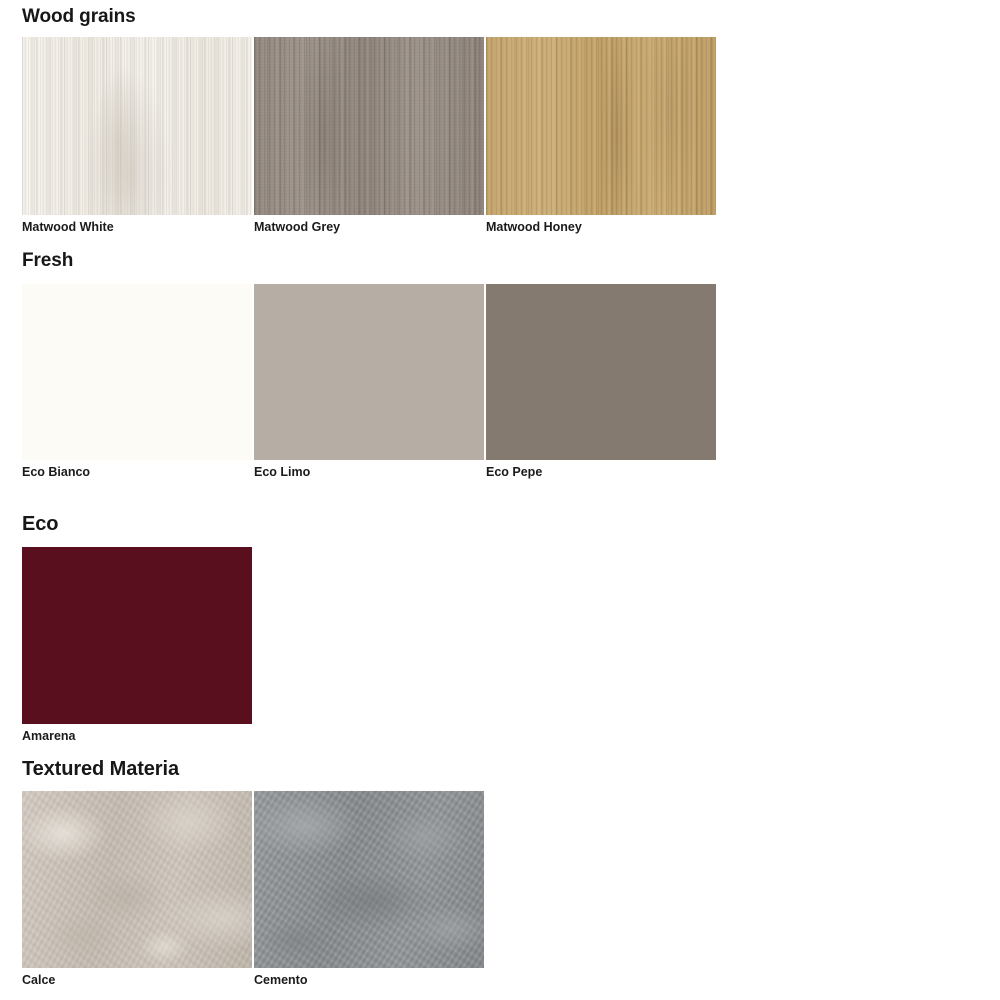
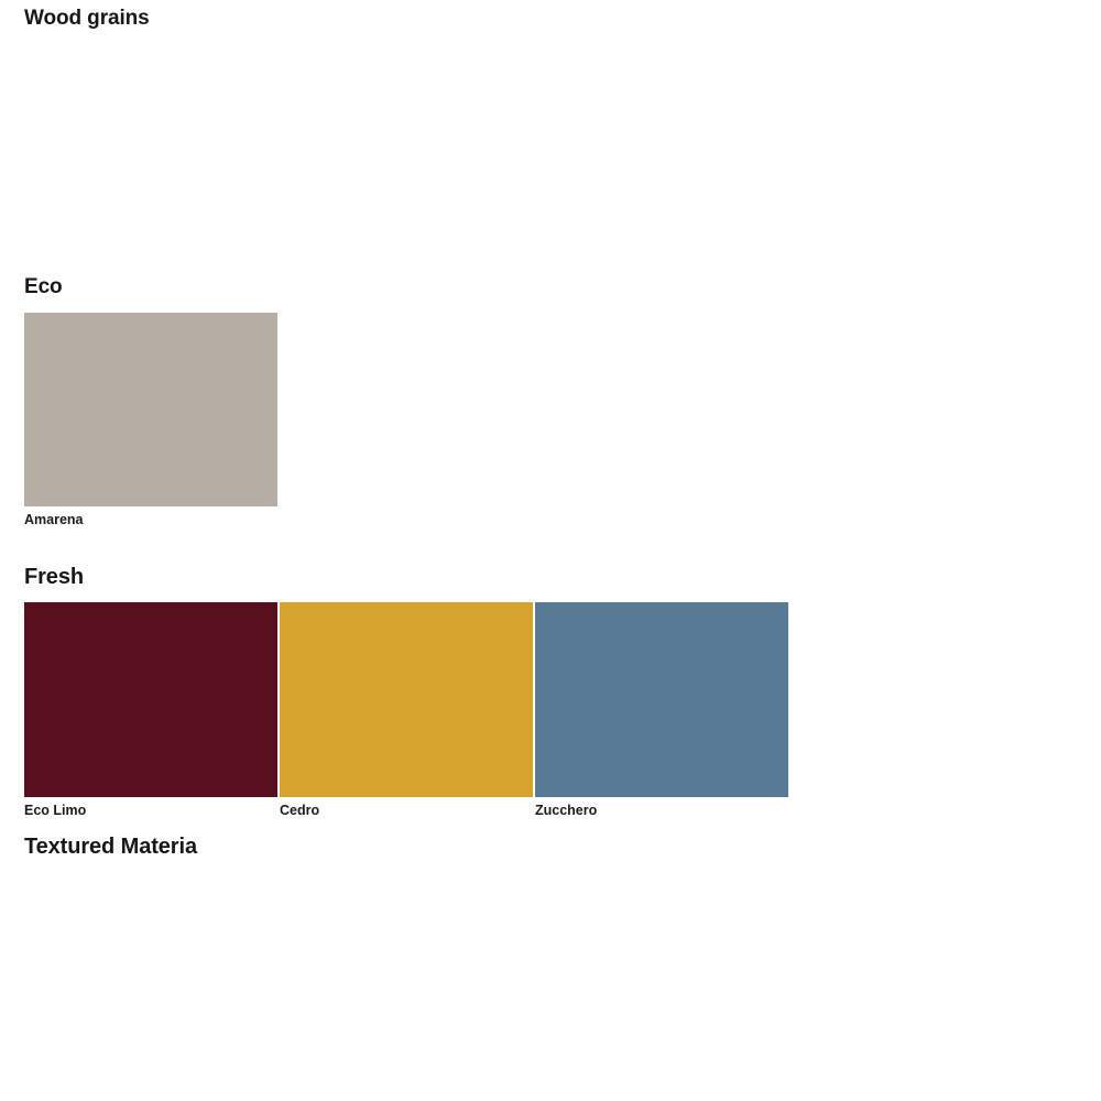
  Wood grains
- Matwood White
- Matwood Grey
- Matwood Honey
- Fresh
+ Eco
- Eco Bianco
- Eco Limo
+ Amarena
- Eco Pepe
- Eco
+ Fresh
- Amarena
+ Eco Limo
+ Cedro
+ Zucchero
  Textured Materia
- Calce
- Cemento
